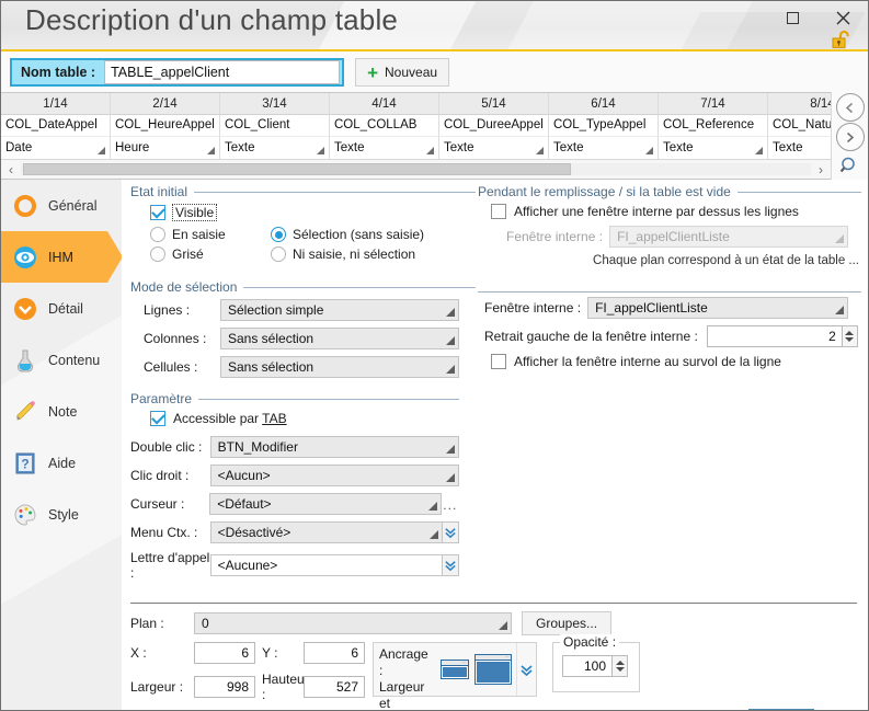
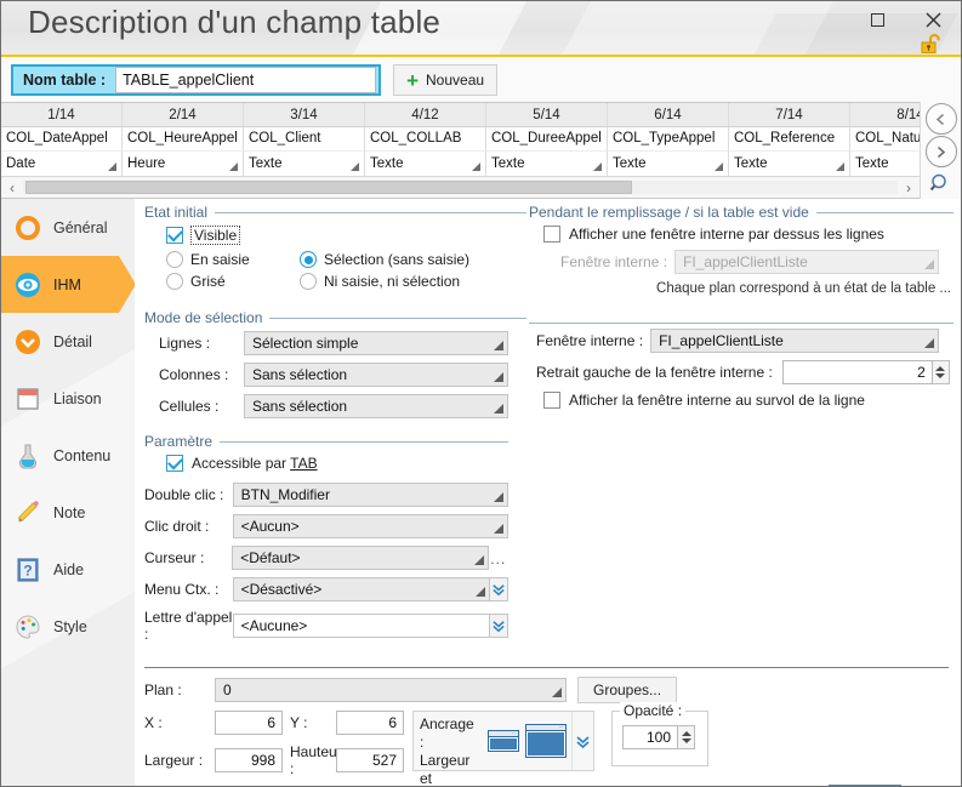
  Description d'un champ table
  Nom table :
  TABLE_appelClient
  +
  Nouveau
  1/14
  2/14
  3/14
- 4/14
+ 4/12
  5/14
  6/14
  7/14
  8/1
  COL_DateAppel
  COL_HeureAppel
  COL_Client
  COL_COLLAB
  COL_DureeAppel
  COL_TypeAppel
  COL_Reference
  Date
  Heure
  Texte
  Texte
  Texte
  Texte
  Texte
  Texte
  ‹
  ›
  Général
  IHM
  Détail
+ Liaison
  Contenu
  Note
  ?
  Aide
  Style
  Etat initial
  Visible
  En saisie
  Sélection (sans saisie)
  Grisé
  Ni saisie, ni sélection
  Mode de sélection
  Lignes :
  Sélection simple
  Colonnes :
  Sans sélection
  Cellules :
  Sans sélection
  Paramètre
  Accessible par TAB
  Double clic :
  BTN_Modifier
  Clic droit :
  <Aucun>
  Curseur :
  <Défaut>
  ...
  Menu Ctx. :
  <Désactivé>
  Lettre d'appel :
  <Aucune>
  Pendant le remplissage / si la table est vide
  Afficher une fenêtre interne par dessus les lignes
  Fenêtre interne :
  FI_appelClientListe
  Chaque plan correspond à un état de la table ...
  Fenêtre interne :
  FI_appelClientListe
  Retrait gauche de la fenêtre interne :
  2
  Afficher la fenêtre interne au survol de la ligne
  Plan :
  0
  Groupes...
  X :
  6
  Y :
  6
  Largeur :
  998
  Hauteu :
  527
  Ancrage :
  Opacité :
  100
